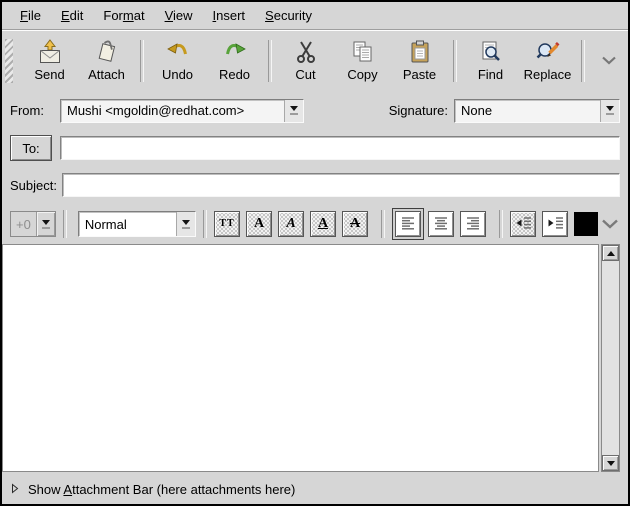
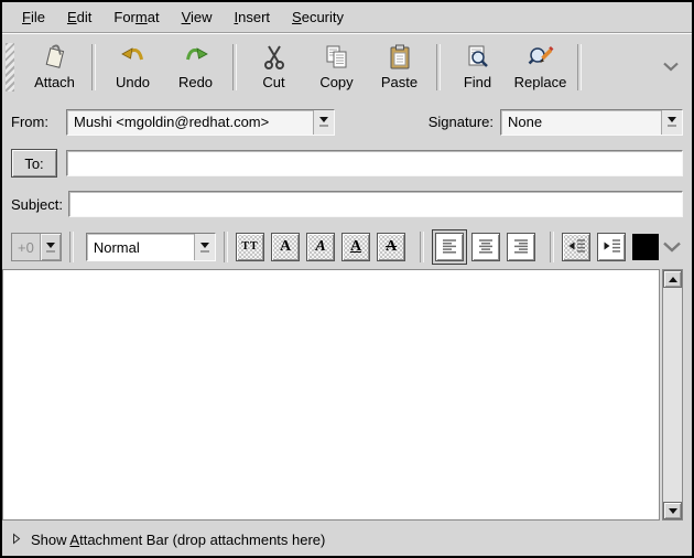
  File
  Edit
  Format
  View
  Insert
  Security
- Send
  Attach
  Undo
  Redo
  Cut
  Copy
  Paste
  Find
  Replace
  From:
  Mushi <mgoldin@redhat.com>
  Signature:
  None
  To:
  Subject:
  +0
  Normal
  TT
  A
  A
  A
  A
- Show Attachment Bar (here attachments here)
+ Show Attachment Bar (drop attachments here)
